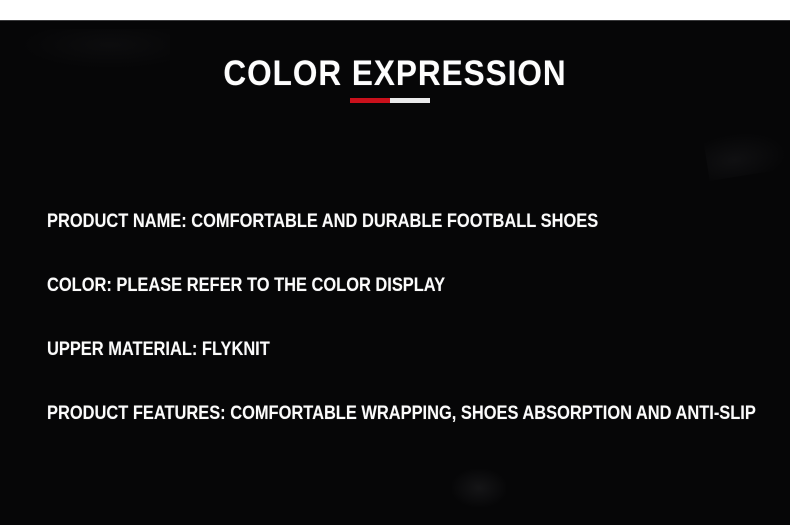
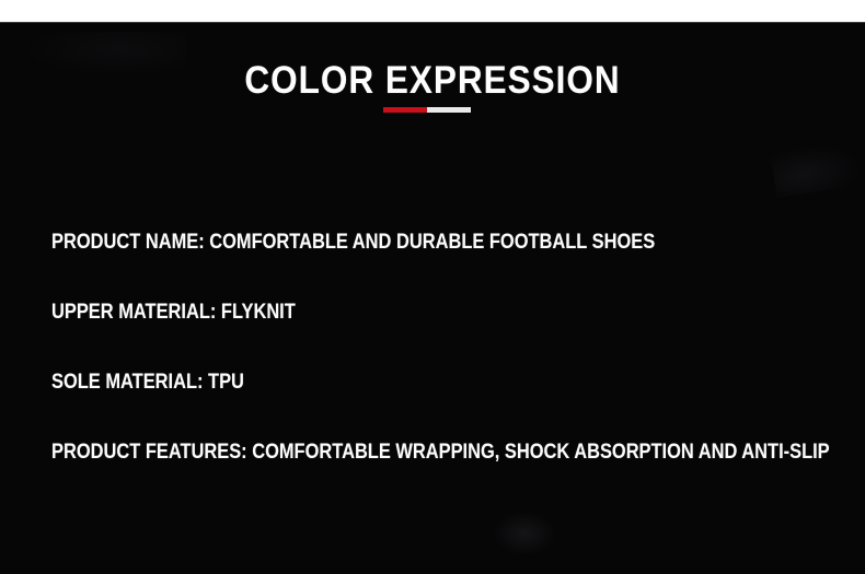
  COLOR EXPRESSION
  PRODUCT NAME: COMFORTABLE AND DURABLE FOOTBALL SHOES
- COLOR: PLEASE REFER TO THE COLOR DISPLAY
  UPPER MATERIAL: FLYKNIT
+ SOLE MATERIAL: TPU
- PRODUCT FEATURES: COMFORTABLE WRAPPING, SHOES ABSORPTION AND ANTI-SLIP
+ PRODUCT FEATURES: COMFORTABLE WRAPPING, SHOCK ABSORPTION AND ANTI-SLIP
